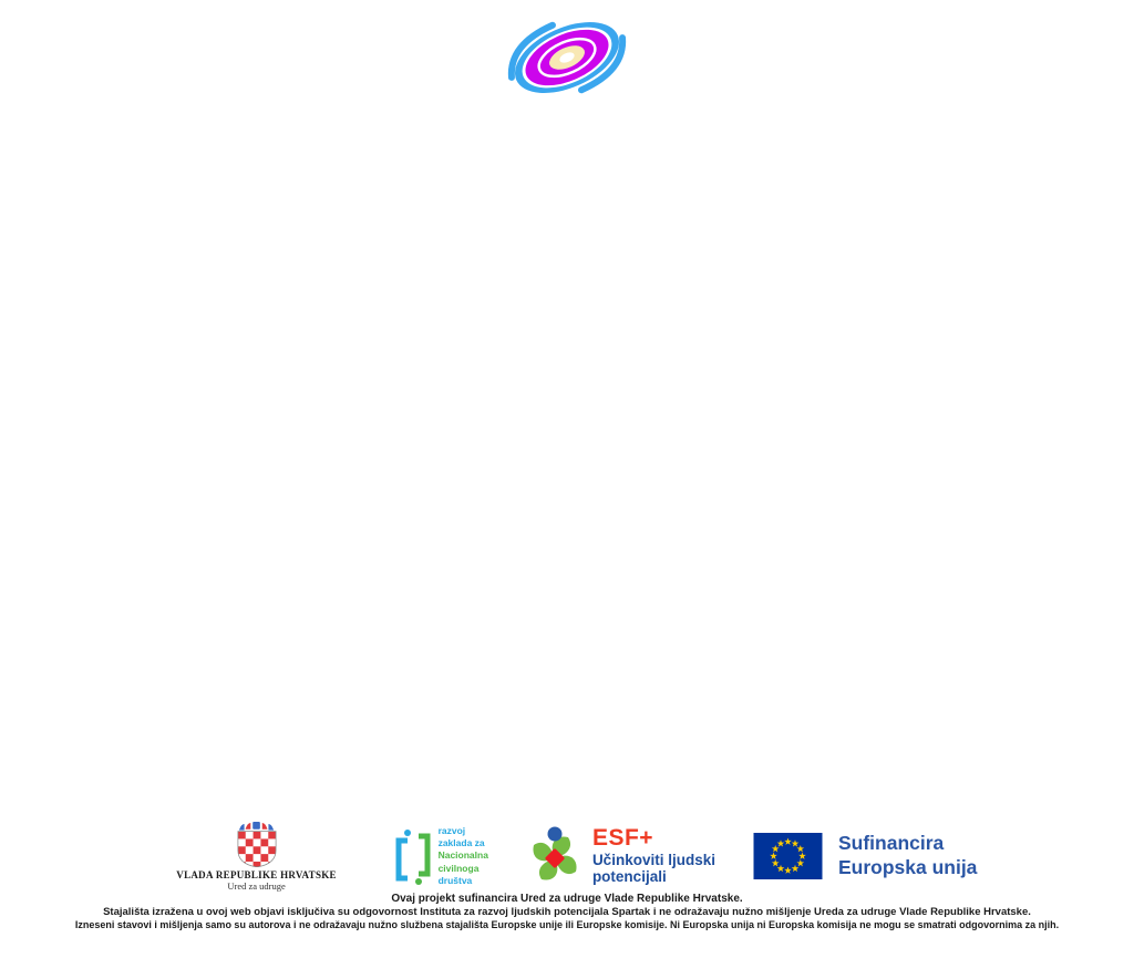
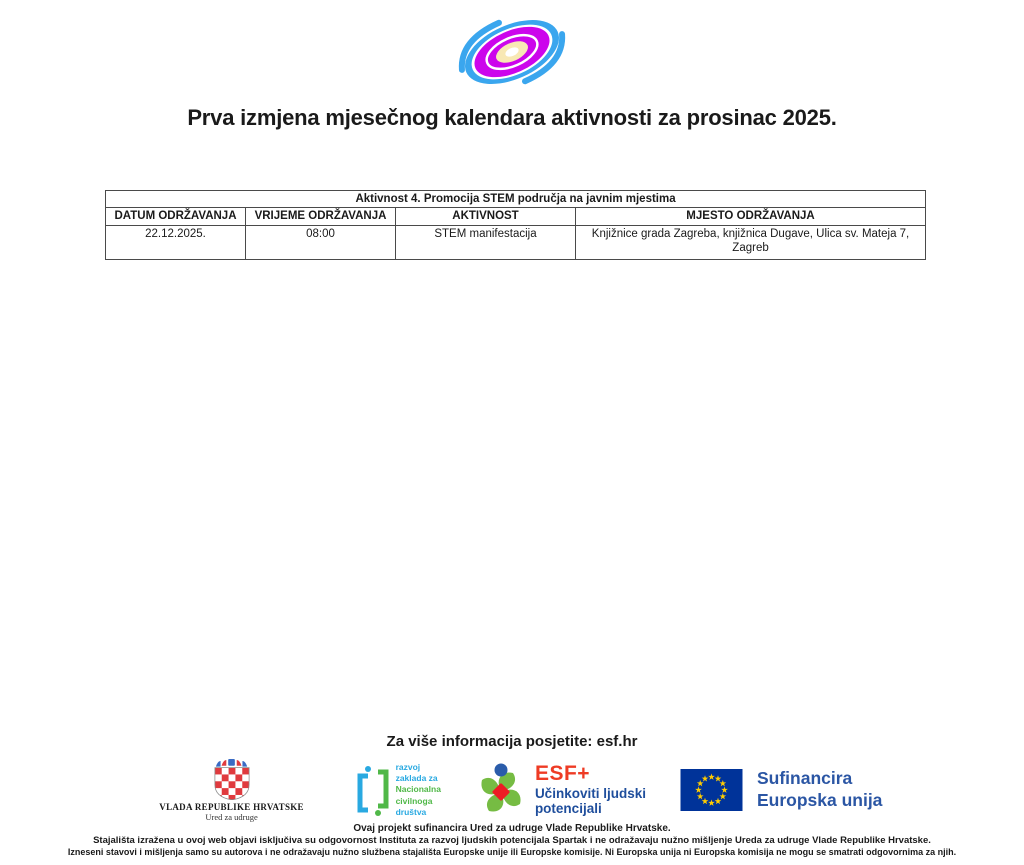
+ Prva izmjena mjesečnog kalendara aktivnosti za prosinac 2025.
+ Aktivnost 4. Promocija STEM područja na javnim mjestima
+ DATUM ODRŽAVANJA	VRIJEME ODRŽAVANJA	AKTIVNOST	MJESTO ODRŽAVANJA
+ 22.12.2025.	08:00	STEM manifestacija	Knjižnice grada Zagreba, knjižnica Dugave, Ulica sv. Mateja 7, Zagreb
+ Za više informacija posjetite: esf.hr
  VLADA REPUBLIKE HRVATSKE
  Ured za udruge
  razvoj
  zaklada za
  Nacionalna
  civilnoga
  društva
  ESF+
  Učinkoviti ljudski
  potencijali
  Sufinancira
  Europska unija
  Ovaj projekt sufinancira Ured za udruge Vlade Republike Hrvatske.
  Stajališta izražena u ovoj web objavi isključiva su odgovornost Instituta za razvoj ljudskih potencijala Spartak i ne odražavaju nužno mišljenje Ureda za udruge Vlade Republike Hrvatske.
  Izneseni stavovi i mišljenja samo su autorova i ne odražavaju nužno službena stajališta Europske unije ili Europske komisije. Ni Europska unija ni Europska komisija ne mogu se smatrati odgovornima za njih.
